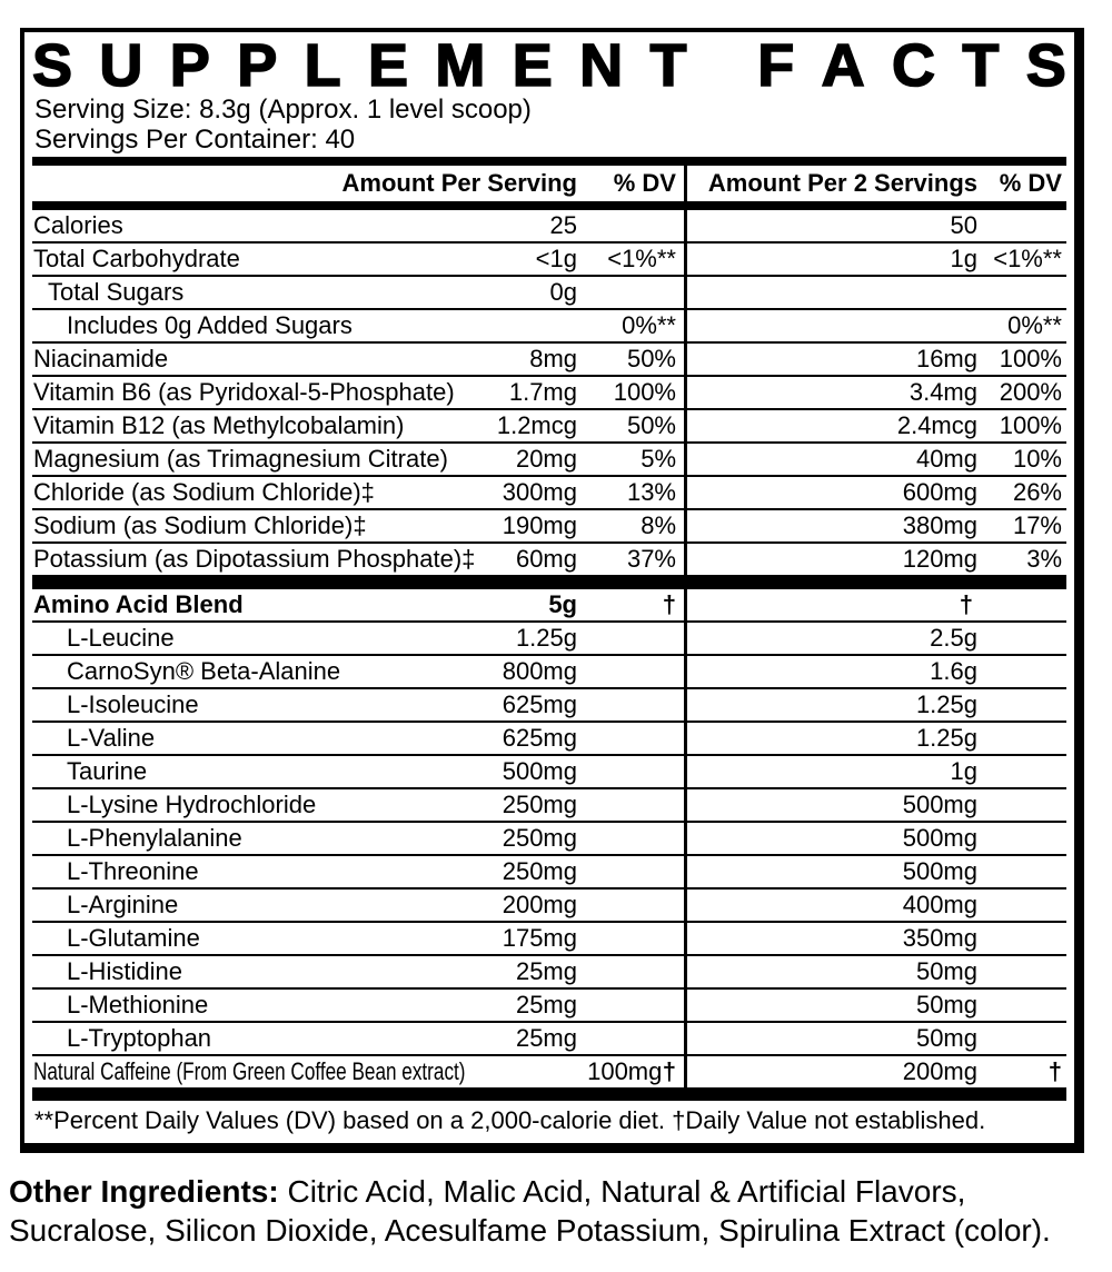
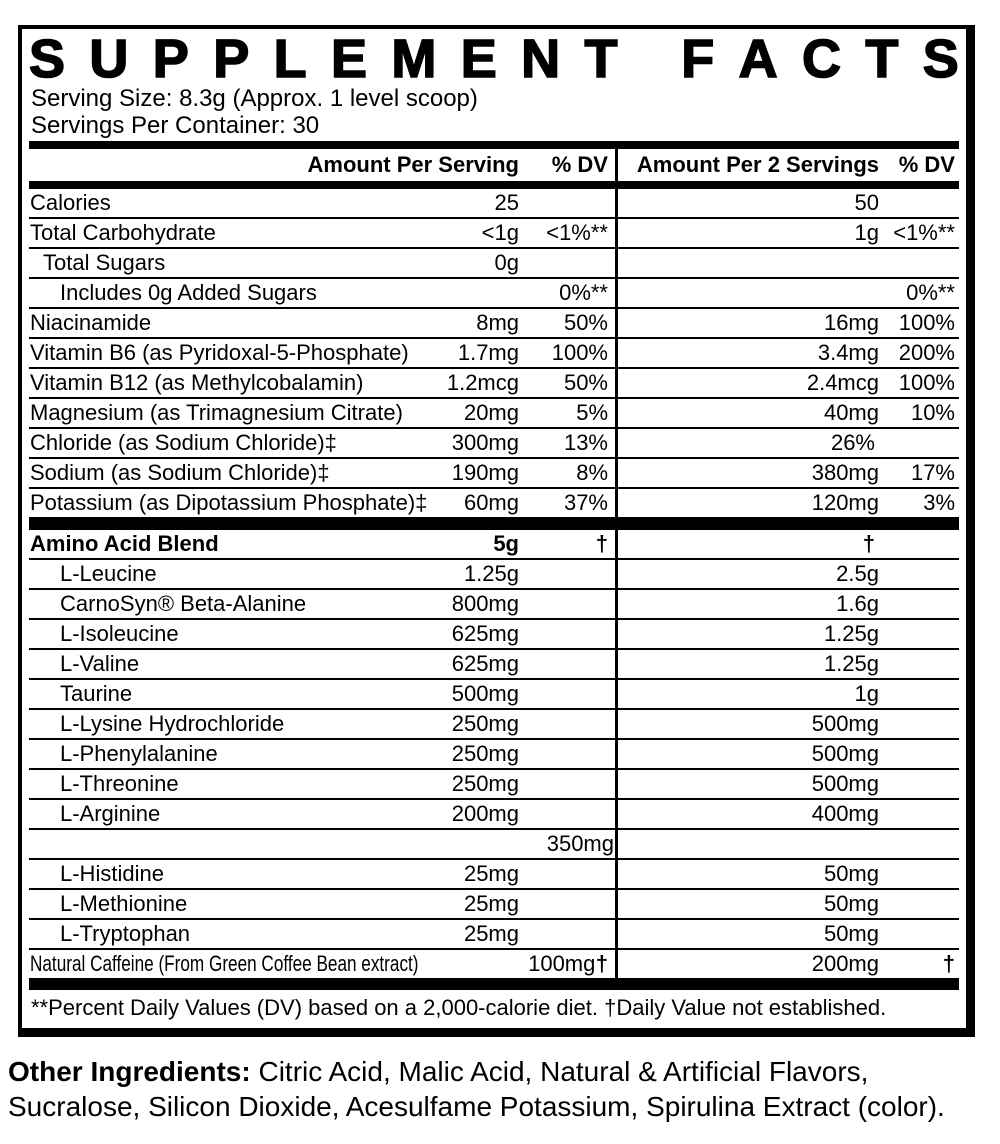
  S
  U
  P
  P
  L
  E
  M
  E
  N
  T
  F
  A
  C
  T
  S
  Serving Size: 8.3g (Approx. 1 level scoop)
- Servings Per Container: 40
+ Servings Per Container: 30
  Amount Per Serving
  % DV
  Amount Per 2 Servings
  % DV
  Calories
  25
  50
  Total Carbohydrate
  <1g
  <1%**
  1g
  <1%**
  Total Sugars
  0g
  Includes 0g Added Sugars
  0%**
  0%**
  Niacinamide
  8mg
  50%
  16mg
  100%
  Vitamin B6 (as Pyridoxal-5-Phosphate)
  1.7mg
  100%
  3.4mg
  200%
  Vitamin B12 (as Methylcobalamin)
  1.2mcg
  50%
  2.4mcg
  100%
  Magnesium (as Trimagnesium Citrate)
  20mg
  5%
  40mg
  10%
  Chloride (as Sodium Chloride)‡
  300mg
  13%
- 600mg
  26%
  Sodium (as Sodium Chloride)‡
  190mg
  8%
  380mg
  17%
  Potassium (as Dipotassium Phosphate)‡
  60mg
  37%
  120mg
  3%
  Amino Acid Blend
  5g
  †
  †
  L-Leucine
  1.25g
  2.5g
  CarnoSyn® Beta-Alanine
  800mg
  1.6g
  L-Isoleucine
  625mg
  1.25g
  L-Valine
  625mg
  1.25g
  Taurine
  500mg
  1g
  L-Lysine Hydrochloride
  250mg
  500mg
  L-Phenylalanine
  250mg
  500mg
  L-Threonine
  250mg
  500mg
  L-Arginine
  200mg
  400mg
- L-Glutamine
- 175mg
  350mg
  L-Histidine
  25mg
  50mg
  L-Methionine
  25mg
  50mg
  L-Tryptophan
  25mg
  50mg
  Natural Caffeine (From Green Coffee Bean extract)
  100mg
  †
  200mg
  †
  **Percent Daily Values (DV) based on a 2,000-calorie diet. †Daily Value not established.
  Other Ingredients: Citric Acid, Malic Acid, Natural & Artificial Flavors, Sucralose, Silicon Dioxide, Acesulfame Potassium, Spirulina Extract (color).
